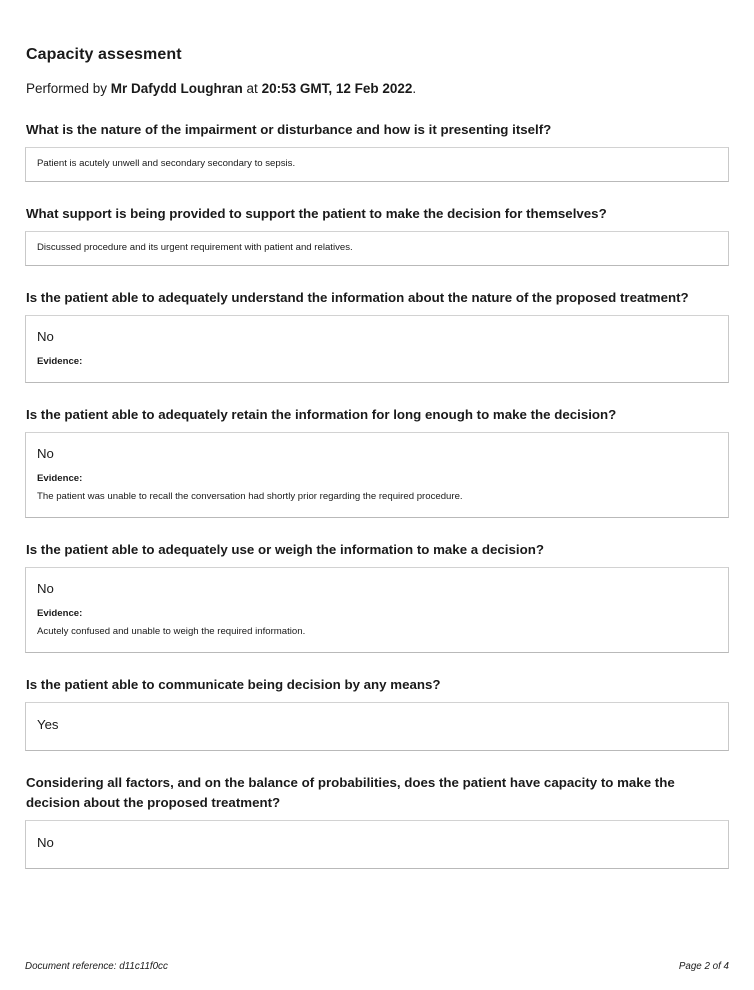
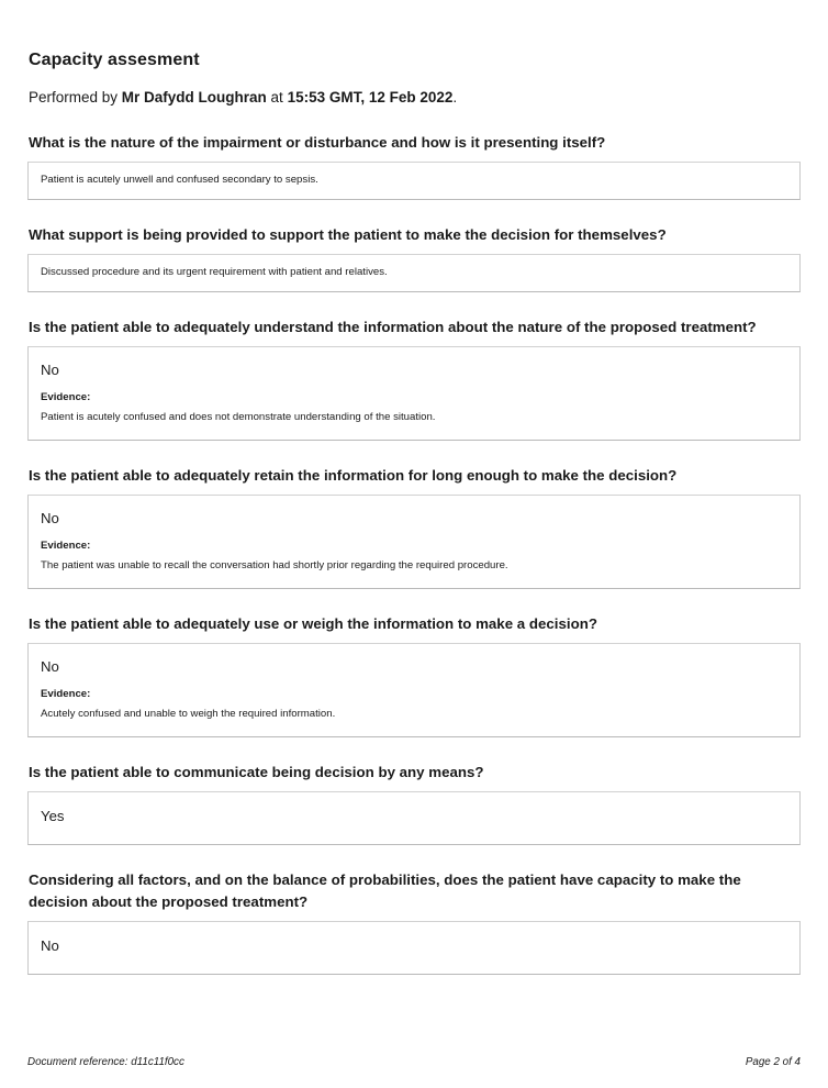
  Capacity assesment
- Performed by Mr Dafydd Loughran at 20:53 GMT, 12 Feb 2022.
+ Performed by Mr Dafydd Loughran at 15:53 GMT, 12 Feb 2022.
  What is the nature of the impairment or disturbance and how is it presenting itself?
- Patient is acutely unwell and secondary secondary to sepsis.
+ Patient is acutely unwell and confused secondary to sepsis.
  What support is being provided to support the patient to make the decision for themselves?
  Discussed procedure and its urgent requirement with patient and relatives.
  Is the patient able to adequately understand the information about the nature of the proposed treatment?
  No
  Evidence:
+ Patient is acutely confused and does not demonstrate understanding of the situation.
  Is the patient able to adequately retain the information for long enough to make the decision?
  No
  Evidence:
  The patient was unable to recall the conversation had shortly prior regarding the required procedure.
  Is the patient able to adequately use or weigh the information to make a decision?
  No
  Evidence:
  Acutely confused and unable to weigh the required information.
  Is the patient able to communicate being decision by any means?
  Yes
  Considering all factors, and on the balance of probabilities, does the patient have capacity to make the decision about the proposed treatment?
  No
  Document reference: d11c11f0cc
  Page 2 of 4
